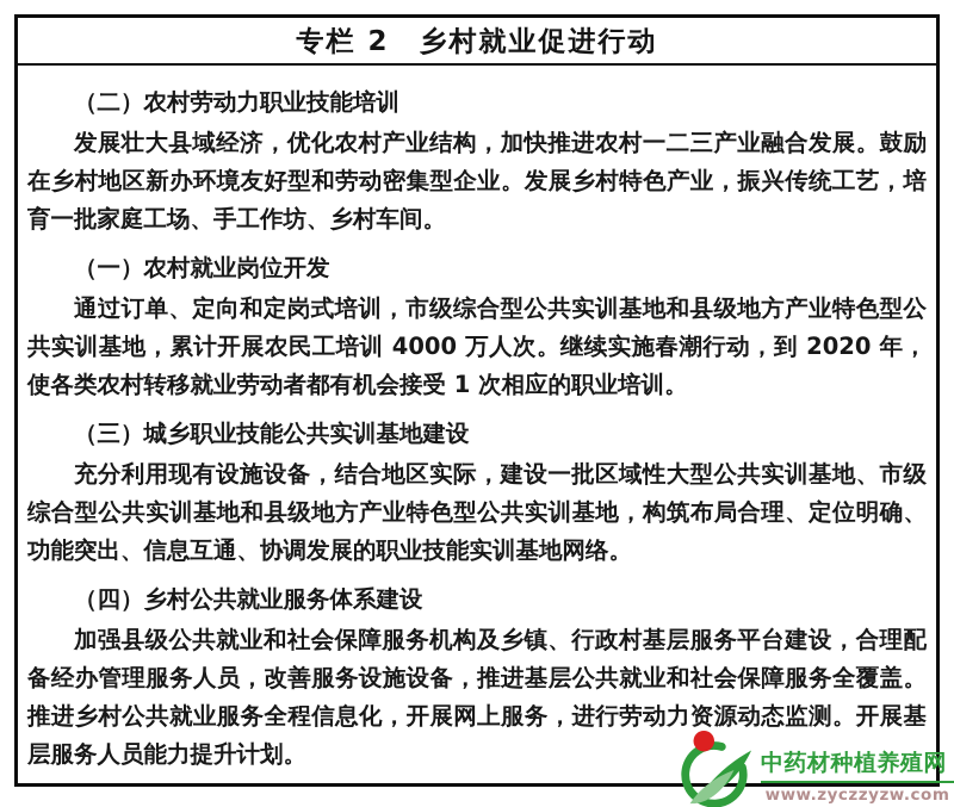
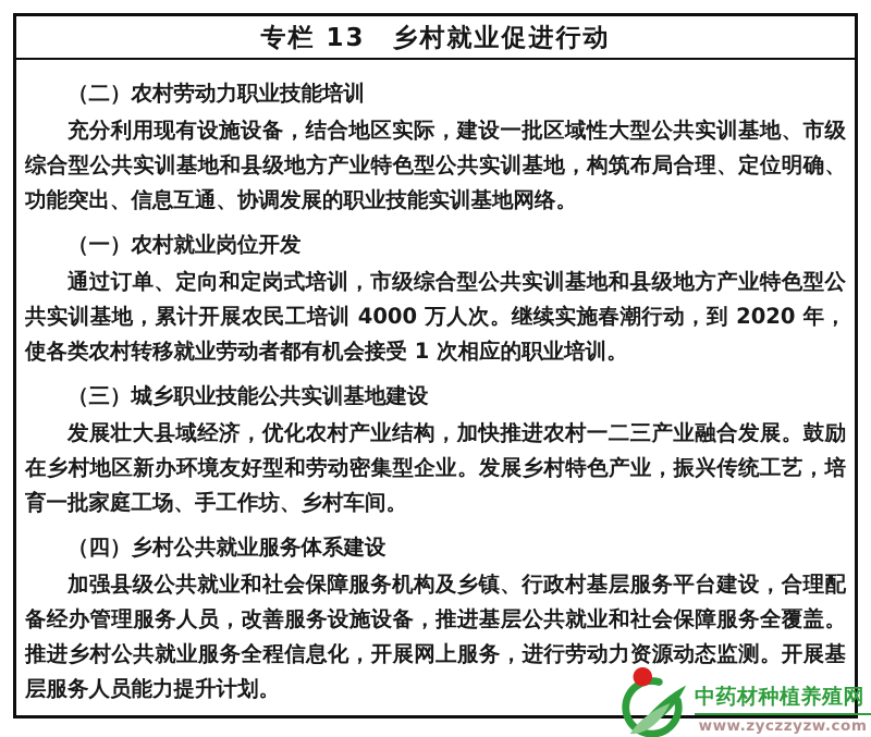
- 专栏 2 乡村就业促进行动
+ 专栏 13 乡村就业促进行动
  （二）农村劳动力职业技能培训
- 发展壮大县域经济，优化农村产业结构，加快推进农村一二三产业融合发展。鼓励在乡村地区新办环境友好型和劳动密集型企业。发展乡村特色产业，振兴传统工艺，培育一批家庭工场、手工作坊、乡村车间。
+ 充分利用现有设施设备，结合地区实际，建设一批区域性大型公共实训基地、市级综合型公共实训基地和县级地方产业特色型公共实训基地，构筑布局合理、定位明确、功能突出、信息互通、协调发展的职业技能实训基地网络。
  （一）农村就业岗位开发
  通过订单、定向和定岗式培训，市级综合型公共实训基地和县级地方产业特色型公共实训基地，累计开展农民工培训 4000 万人次。继续实施春潮行动，到 2020 年，使各类农村转移就业劳动者都有机会接受 1 次相应的职业培训。
  （三）城乡职业技能公共实训基地建设
- 充分利用现有设施设备，结合地区实际，建设一批区域性大型公共实训基地、市级综合型公共实训基地和县级地方产业特色型公共实训基地，构筑布局合理、定位明确、功能突出、信息互通、协调发展的职业技能实训基地网络。
+ 发展壮大县域经济，优化农村产业结构，加快推进农村一二三产业融合发展。鼓励在乡村地区新办环境友好型和劳动密集型企业。发展乡村特色产业，振兴传统工艺，培育一批家庭工场、手工作坊、乡村车间。
  （四）乡村公共就业服务体系建设
  加强县级公共就业和社会保障服务机构及乡镇、行政村基层服务平台建设，合理配备经办管理服务人员，改善服务设施设备，推进基层公共就业和社会保障服务全覆盖。推进乡村公共就业服务全程信息化，开展网上服务，进行劳动力资源动态监测。开展基层服务人员能力提升计划。
  中药材种植养殖网
  www.zyczzyzw.com
